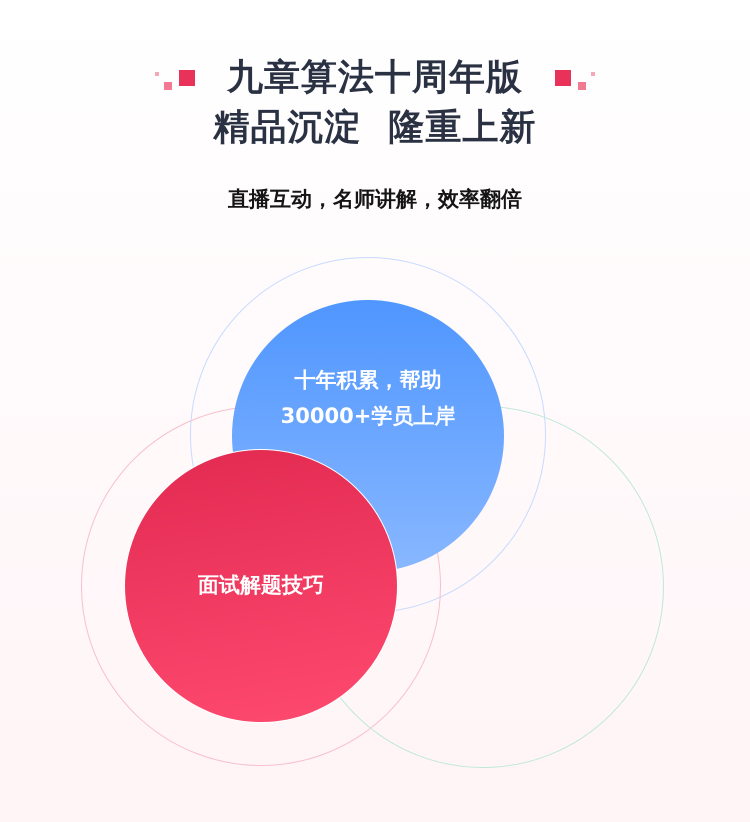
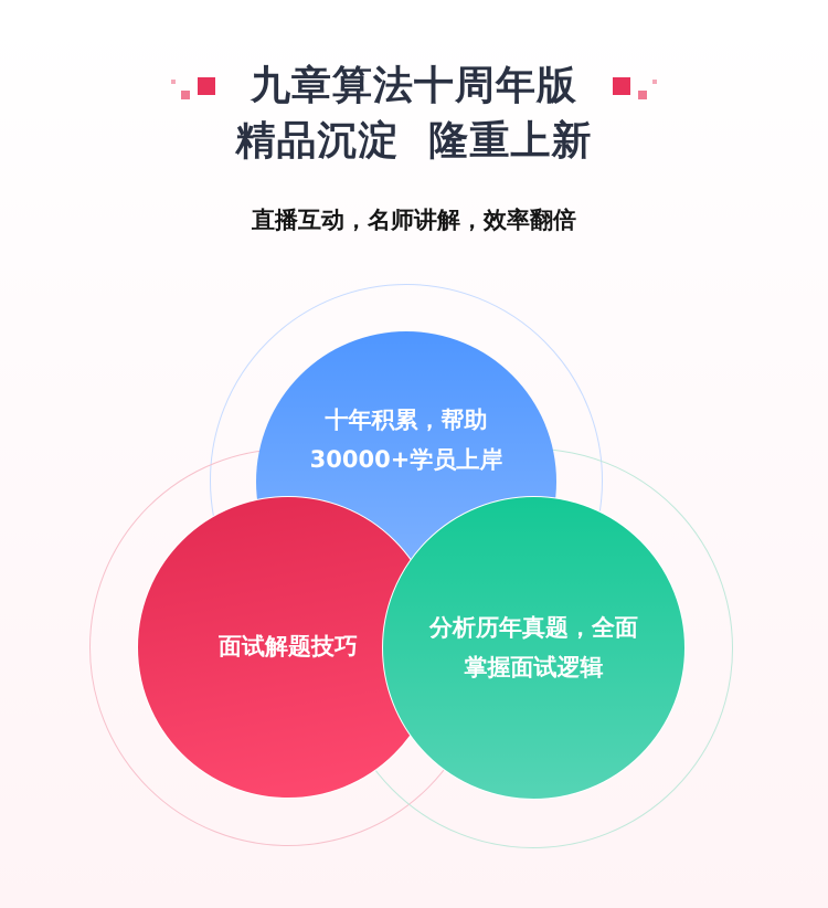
  九章算法十周年版
  精品沉淀 隆重上新
  直播互动，名师讲解，效率翻倍
  十年积累，帮助
  30000+学员上岸
  面试解题技巧
+ 分析历年真题，全面
+ 掌握面试逻辑
